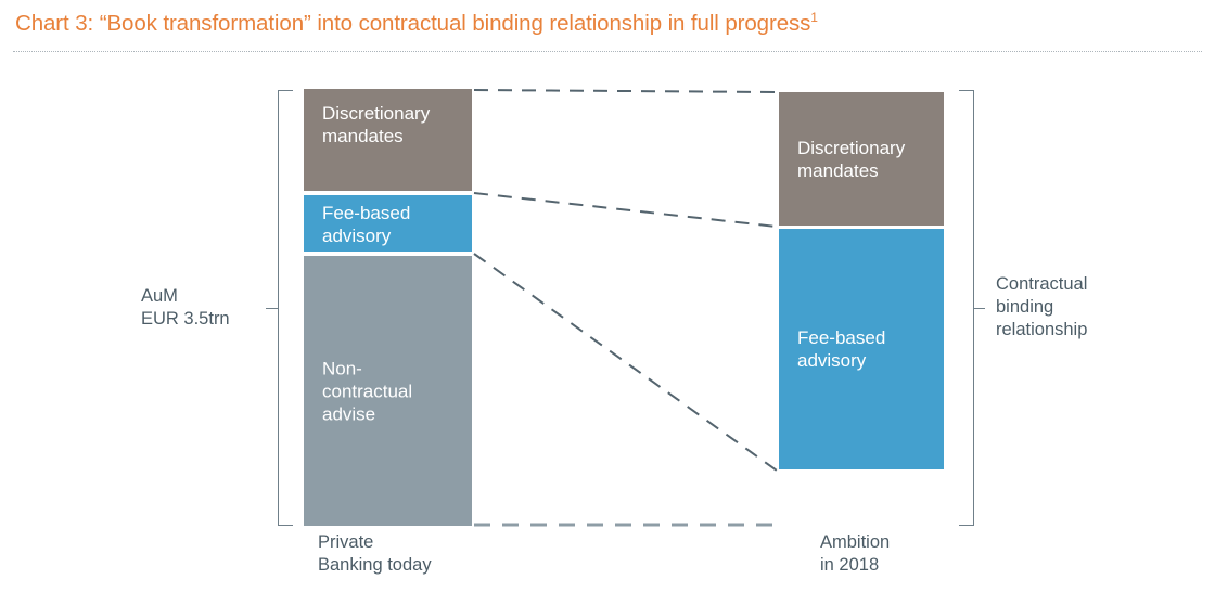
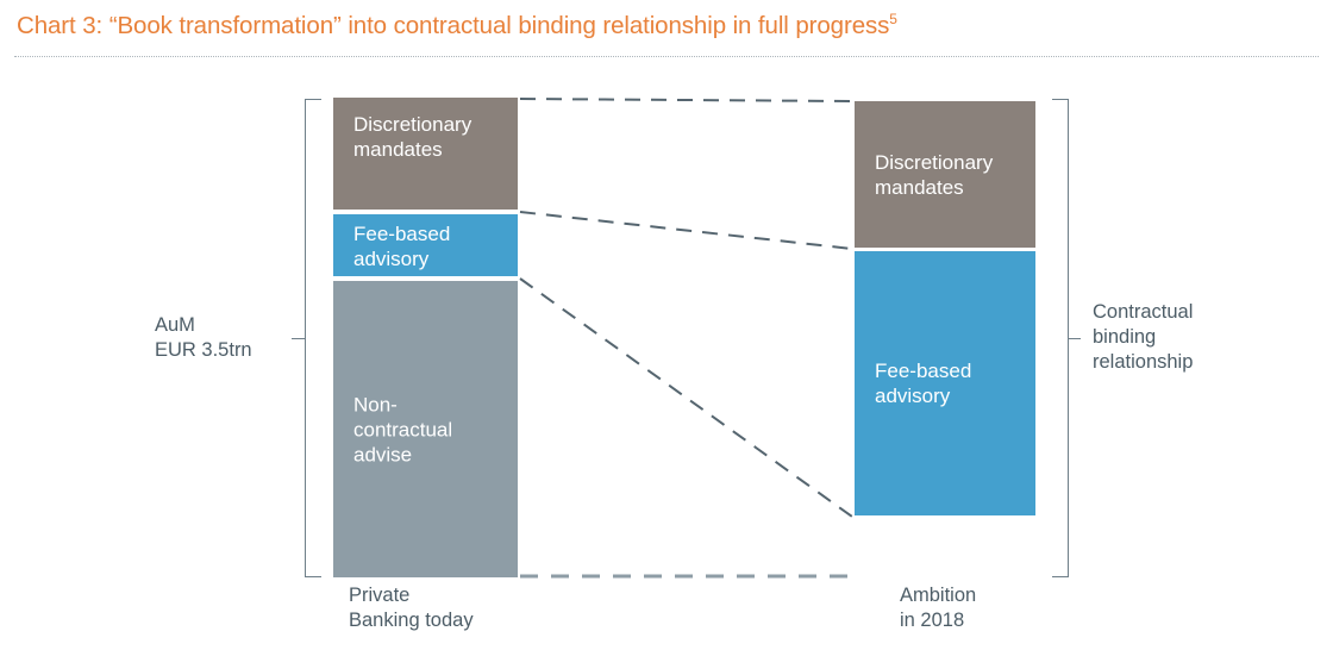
- Chart 3: “Book transformation” into contractual binding relationship in full progress1
+ Chart 3: “Book transformation” into contractual binding relationship in full progress5
  AuM
  EUR 3.5trn
  Discretionary
  mandates
  Fee-based
  advisory
  Non-
  contractual
  advise
  Private
  Banking today
  Discretionary
  mandates
  Fee-based
  advisory
  Ambition
  in 2018
  Contractual
  binding
  relationship
